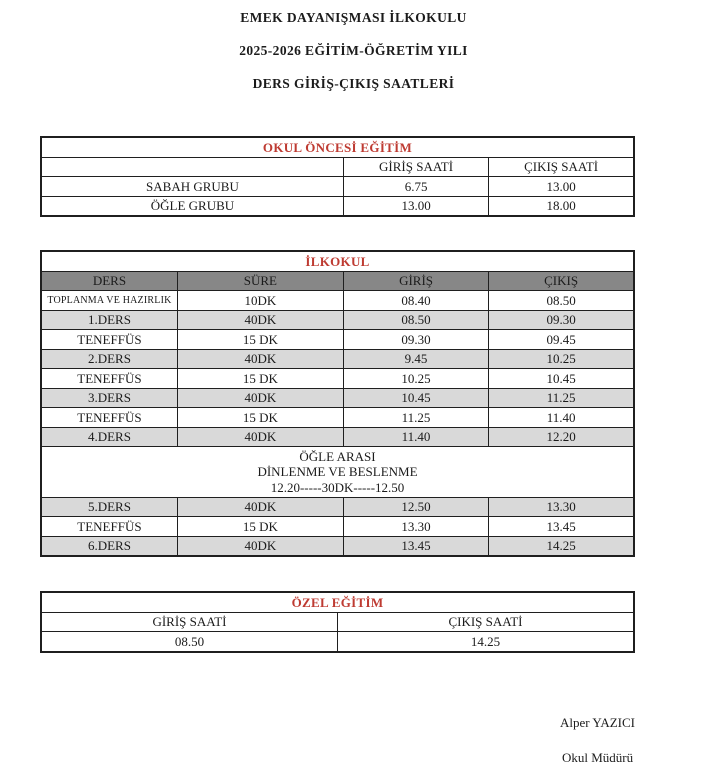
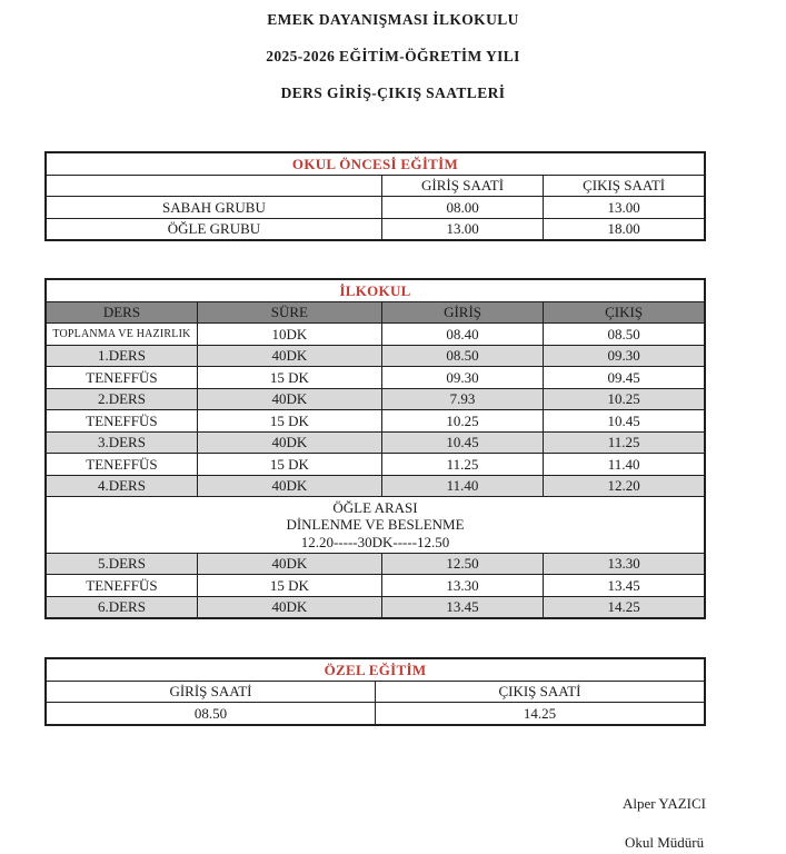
  EMEK DAYANIŞMASI İLKOKULU
  2025-2026 EĞİTİM-ÖĞRETİM YILI
  DERS GİRİŞ-ÇIKIŞ SAATLERİ
  OKUL ÖNCESİ EĞİTİM
  	GİRİŞ SAATİ	ÇIKIŞ SAATİ
- SABAH GRUBU	6.75	13.00
+ SABAH GRUBU	08.00	13.00
  ÖĞLE GRUBU	13.00	18.00
  İLKOKUL
  DERS	SÜRE	GİRİŞ	ÇIKIŞ
  TOPLANMA VE HAZIRLIK	10DK	08.40	08.50
  1.DERS	40DK	08.50	09.30
  TENEFFÜS	15 DK	09.30	09.45
- 2.DERS	40DK	9.45	10.25
+ 2.DERS	40DK	7.93	10.25
  TENEFFÜS	15 DK	10.25	10.45
  3.DERS	40DK	10.45	11.25
  TENEFFÜS	15 DK	11.25	11.40
  4.DERS	40DK	11.40	12.20
  ÖĞLE ARASIDİNLENME VE BESLENME12.20-----30DK-----12.50
  5.DERS	40DK	12.50	13.30
  TENEFFÜS	15 DK	13.30	13.45
  6.DERS	40DK	13.45	14.25
  ÖZEL EĞİTİM
  GİRİŞ SAATİ	ÇIKIŞ SAATİ
  08.50	14.25
  Alper YAZICI
  Okul Müdürü
